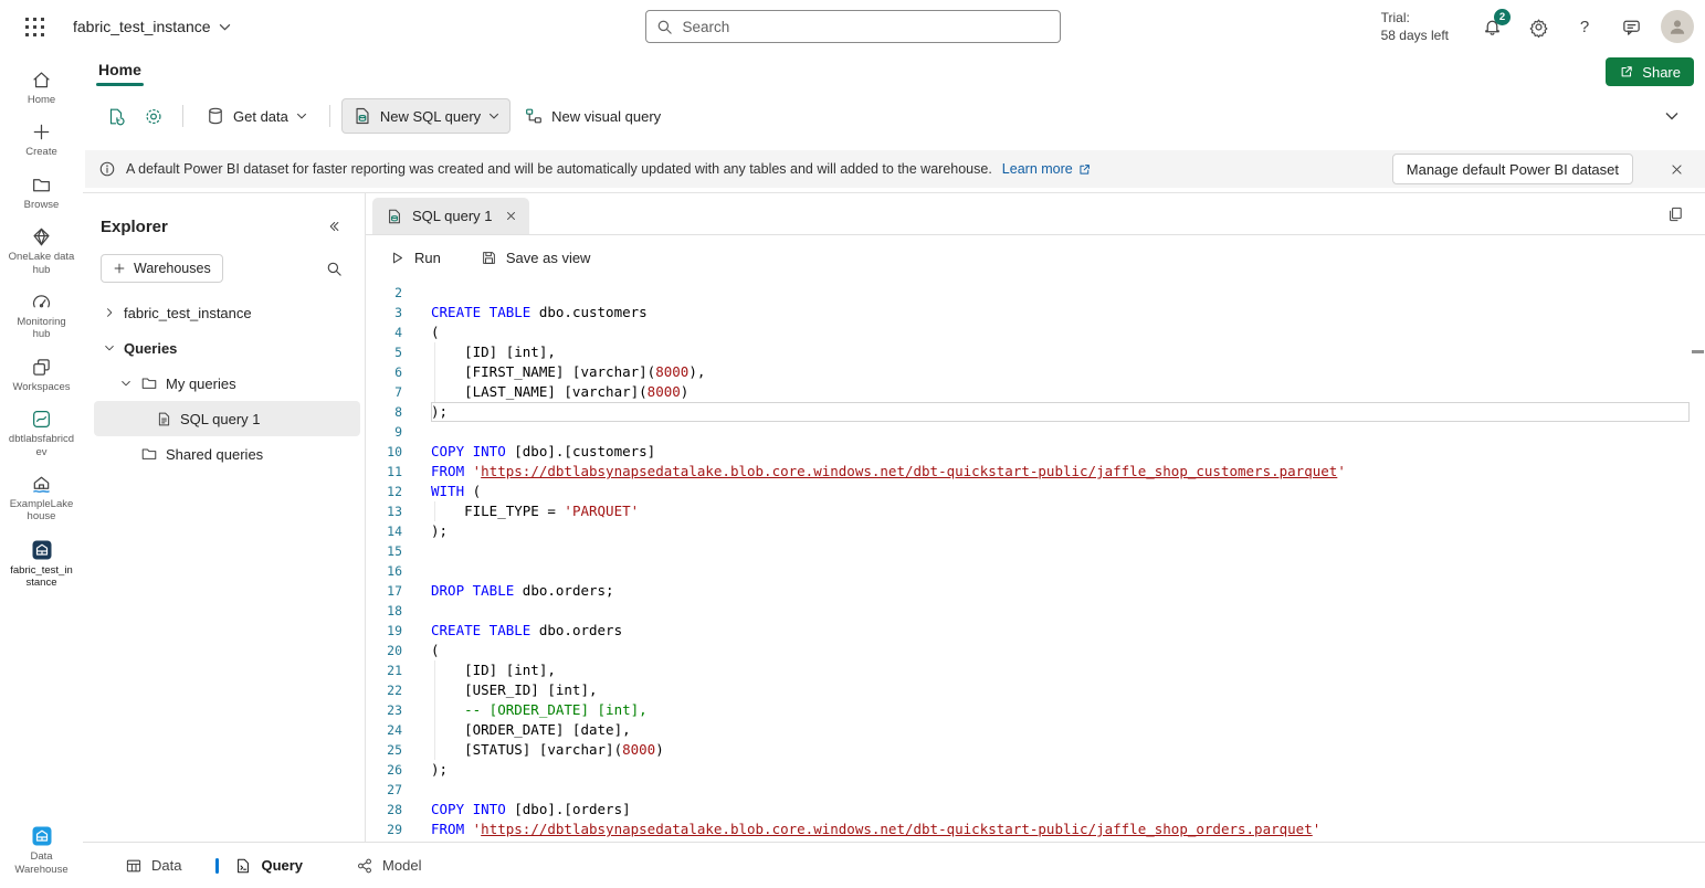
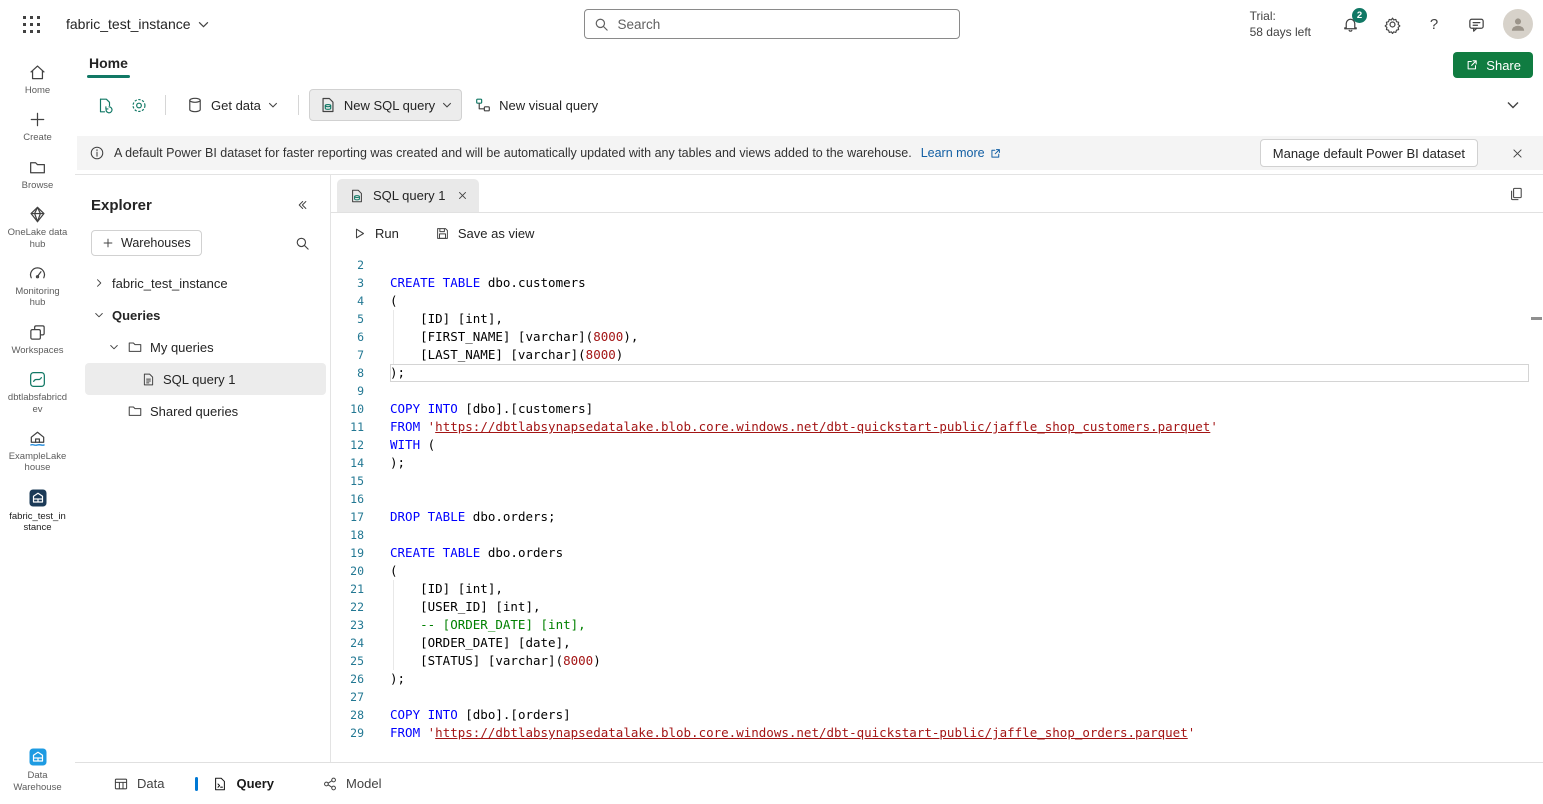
  fabric_test_instance
  Search
  Trial:
  58 days left
  2
  ?
  Home
  Create
  Browse
  OneLake data hub
  Monitoring hub
  Workspaces
  dbtlabsfabricdev
  ExampleLakehouse
  fabric_test_instance
  Data Warehouse
  Home
  Share
  Get data
  New SQL query
  New visual query
- A default Power BI dataset for faster reporting was created and will be automatically updated with any tables and will added to the warehouse.
+ A default Power BI dataset for faster reporting was created and will be automatically updated with any tables and views added to the warehouse.
  Learn more
  Manage default Power BI dataset
  Explorer
  Warehouses
  fabric_test_instance
  Queries
  My queries
  SQL query 1
  Shared queries
  SQL query 1
  Run
  Save as view
  2
  3
  CREATE TABLE dbo.customers
  4
  (
  5
  [ID] [int],
  6
  [FIRST_NAME] [varchar](8000),
  7
  [LAST_NAME] [varchar](8000)
  8
  );
  9
  10
  COPY INTO [dbo].[customers]
  11
  FROM 'https://dbtlabsynapsedatalake.blob.core.windows.net/dbt-quickstart-public/jaffle_shop_customers.parquet'
  12
  WITH (
- 13
- FILE_TYPE = 'PARQUET'
  14
  );
  15
  16
  17
  DROP TABLE dbo.orders;
  18
  19
  CREATE TABLE dbo.orders
  20
  (
  21
  [ID] [int],
  22
  [USER_ID] [int],
  23
  -- [ORDER_DATE] [int],
  24
  [ORDER_DATE] [date],
  25
  [STATUS] [varchar](8000)
  26
  );
  27
  28
  COPY INTO [dbo].[orders]
  29
  FROM 'https://dbtlabsynapsedatalake.blob.core.windows.net/dbt-quickstart-public/jaffle_shop_orders.parquet'
  Data
  Query
  Model
